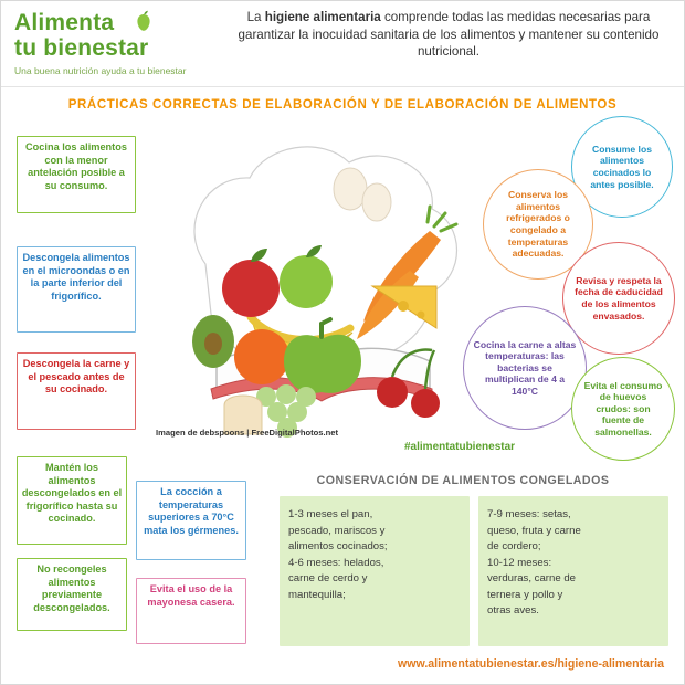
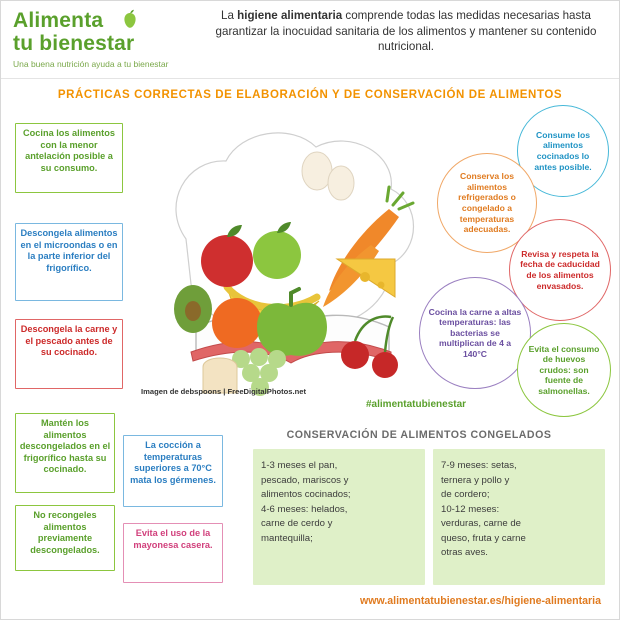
  Alimenta
  tu bienestar
  Una buena nutrición ayuda a tu bienestar
- La higiene alimentaria comprende todas las medidas necesarias para garantizar la inocuidad sanitaria de los alimentos y mantener su contenido nutricional.
+ La higiene alimentaria comprende todas las medidas necesarias hasta garantizar la inocuidad sanitaria de los alimentos y mantener su contenido nutricional.
- PRÁCTICAS CORRECTAS DE ELABORACIÓN Y DE ELABORACIÓN DE ALIMENTOS
+ PRÁCTICAS CORRECTAS DE ELABORACIÓN Y DE CONSERVACIÓN DE ALIMENTOS
  Imagen de debspoons | FreeDigitalPhotos.net
  #alimentatubienestar
  Cocina los alimentos con la menor antelación posible a su consumo.
  Descongela alimentos en el microondas o en la parte inferior del frigorífico.
  Descongela la carne y el pescado antes de su cocinado.
  Mantén los alimentos descongelados en el frigorífico hasta su cocinado.
  La cocción a temperaturas superiores a 70°C mata los gérmenes.
  No recongeles alimentos previamente descongelados.
  Evita el uso de la mayonesa casera.
  Consume los alimentos cocinados lo antes posible.
  Conserva los alimentos refrigerados o congelado a temperaturas adecuadas.
  Revisa y respeta la fecha de caducidad de los alimentos envasados.
  Cocina la carne a altas temperaturas: las bacterias se multiplican de 4 a 140°C
  Evita el consumo de huevos crudos: son fuente de salmonellas.
  CONSERVACIÓN DE ALIMENTOS CONGELADOS
  1-3 meses el pan,
  pescado, mariscos y
  alimentos cocinados;
  4-6 meses: helados,
  carne de cerdo y
  mantequilla;
  7-9 meses: setas,
- queso, fruta y carne
+ ternera y pollo y
  de cordero;
  10-12 meses:
  verduras, carne de
- ternera y pollo y
+ queso, fruta y carne
  otras aves.
  www.alimentatubienestar.es/higiene-alimentaria
